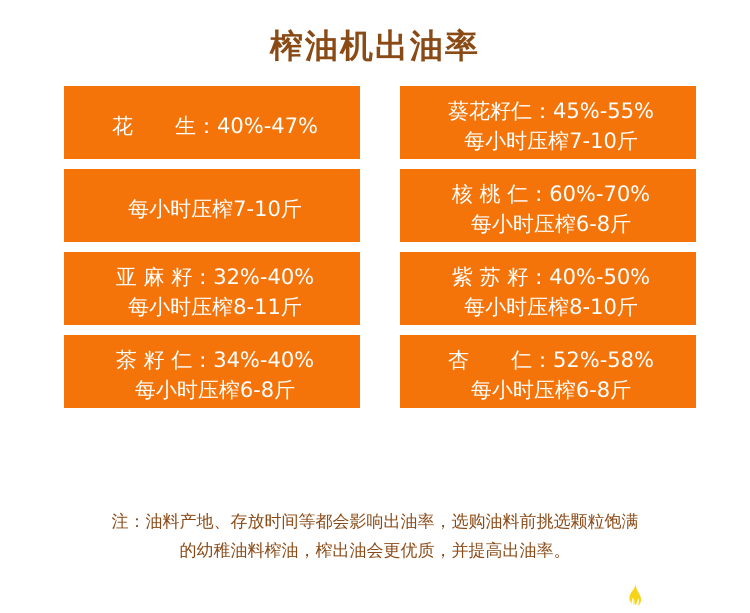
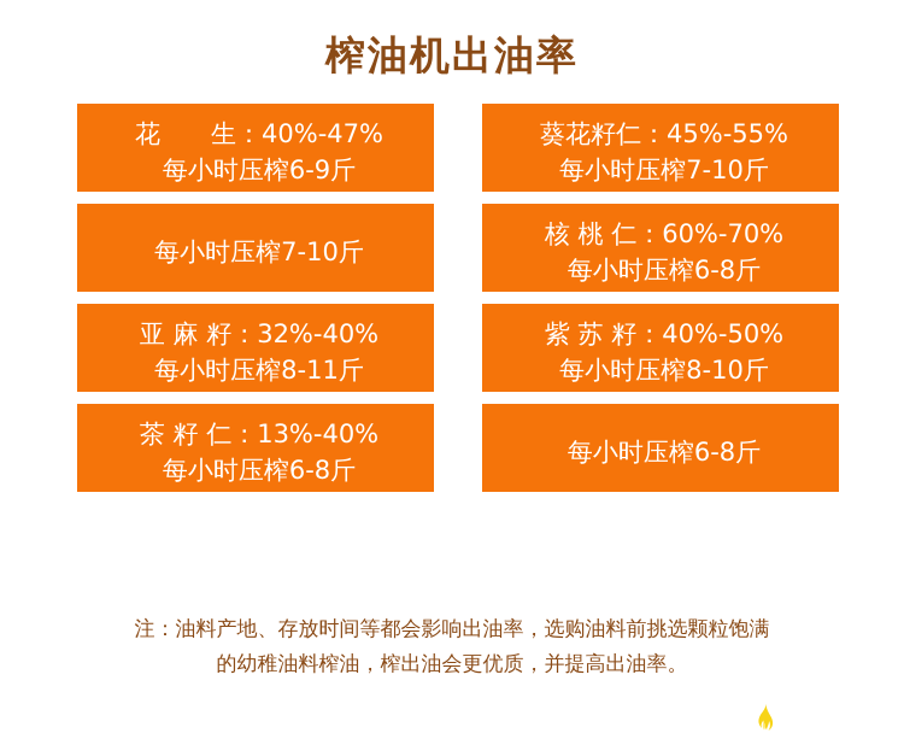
  榨油机出油率
  花 生：40%-47%
+ 每小时压榨6-9斤
  葵花籽仁：45%-55%
  每小时压榨7-10斤
  每小时压榨7-10斤
  核 桃 仁：60%-70%
  每小时压榨6-8斤
  亚 麻 籽：32%-40%
  每小时压榨8-11斤
  紫 苏 籽：40%-50%
  每小时压榨8-10斤
- 茶 籽 仁：34%-40%
+ 茶 籽 仁：13%-40%
  每小时压榨6-8斤
- 杏 仁：52%-58%
  每小时压榨6-8斤
  注：油料产地、存放时间等都会影响出油率，选购油料前挑选颗粒饱满
  的幼稚油料榨油，榨出油会更优质，并提高出油率。
